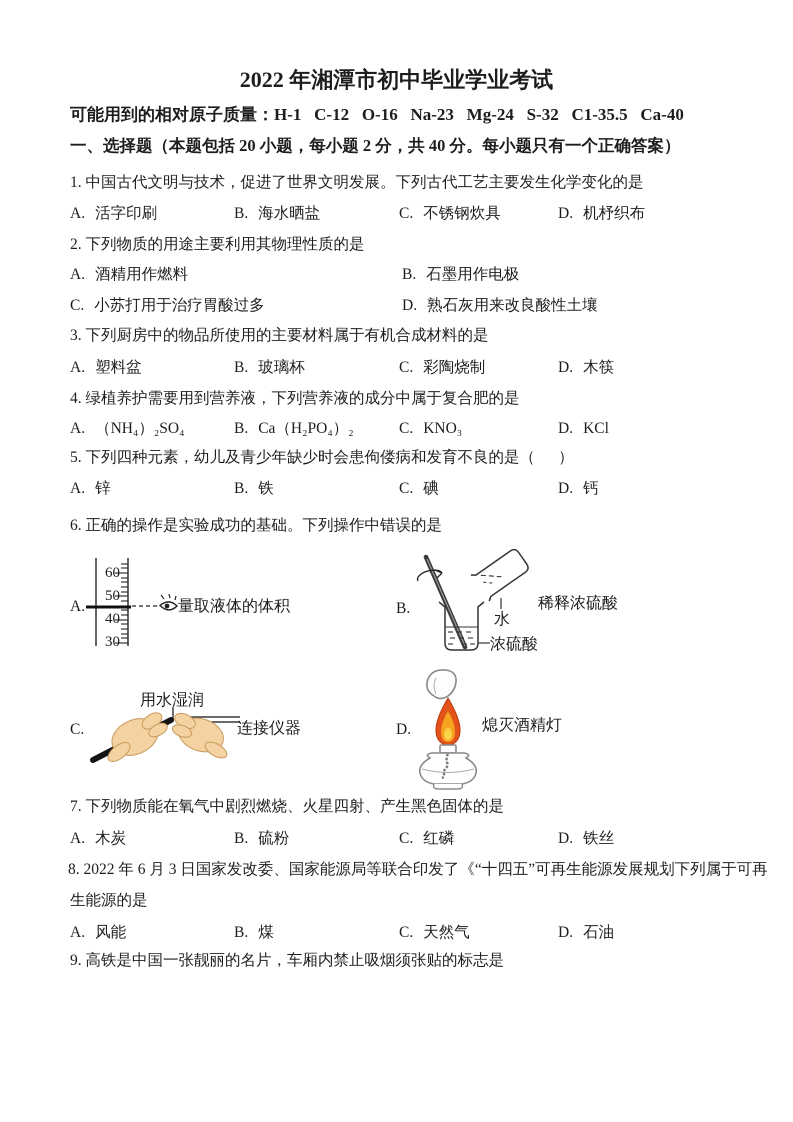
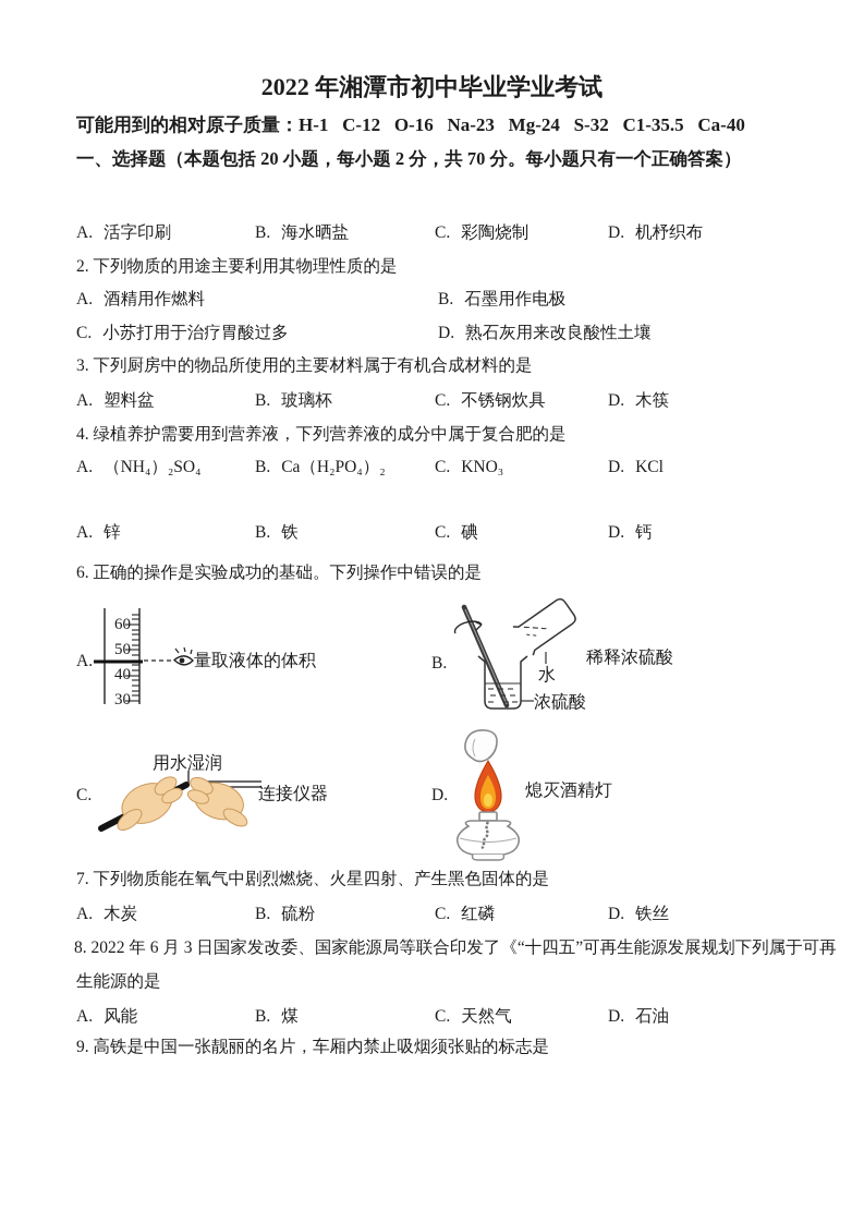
  2022 年湘潭市初中毕业学业考试
  可能用到的相对原子质量：H-1 C-12 O-16 Na-23 Mg-24 S-32 C1-35.5 Ca-40
- 一、选择题（本题包括 20 小题，每小题 2 分，共 40 分。每小题只有一个正确答案）
+ 一、选择题（本题包括 20 小题，每小题 2 分，共 70 分。每小题只有一个正确答案）
- 1. 中国古代文明与技术，促进了世界文明发展。下列古代工艺主要发生化学变化的是
  A. 活字印刷
  B. 海水晒盐
- C. 不锈钢炊具
+ C. 彩陶烧制
  D. 机杼织布
  2. 下列物质的用途主要利用其物理性质的是
  A. 酒精用作燃料
  B. 石墨用作电极
  C. 小苏打用于治疗胃酸过多
  D. 熟石灰用来改良酸性土壤
  3. 下列厨房中的物品所使用的主要材料属于有机合成材料的是
  A. 塑料盆
  B. 玻璃杯
- C. 彩陶烧制
+ C. 不锈钢炊具
  D. 木筷
  4. 绿植养护需要用到营养液，下列营养液的成分中属于复合肥的是
  A. （NH₄）₂SO₄
  B. Ca（H₂PO₄）₂
  C. KNO₃
  D. KCl
- 5. 下列四种元素，幼儿及青少年缺少时会患佝偻病和发育不良的是（ ）
  A. 锌
  B. 铁
  C. 碘
  D. 钙
  6. 正确的操作是实验成功的基础。下列操作中错误的是
  A.
  60
  50
  40
  30
  量取液体的体积
  B.
  水
  浓硫酸
  稀释浓硫酸
  C.
  用水湿润
  连接仪器
  D.
  熄灭酒精灯
  7. 下列物质能在氧气中剧烈燃烧、火星四射、产生黑色固体的是
  A. 木炭
  B. 硫粉
  C. 红磷
  D. 铁丝
  8. 2022 年 6 月 3 日国家发改委、国家能源局等联合印发了《“十四五”可再生能源发展规划下列属于可再
  生能源的是
  A. 风能
  B. 煤
  C. 天然气
  D. 石油
  9. 高铁是中国一张靓丽的名片，车厢内禁止吸烟须张贴的标志是
